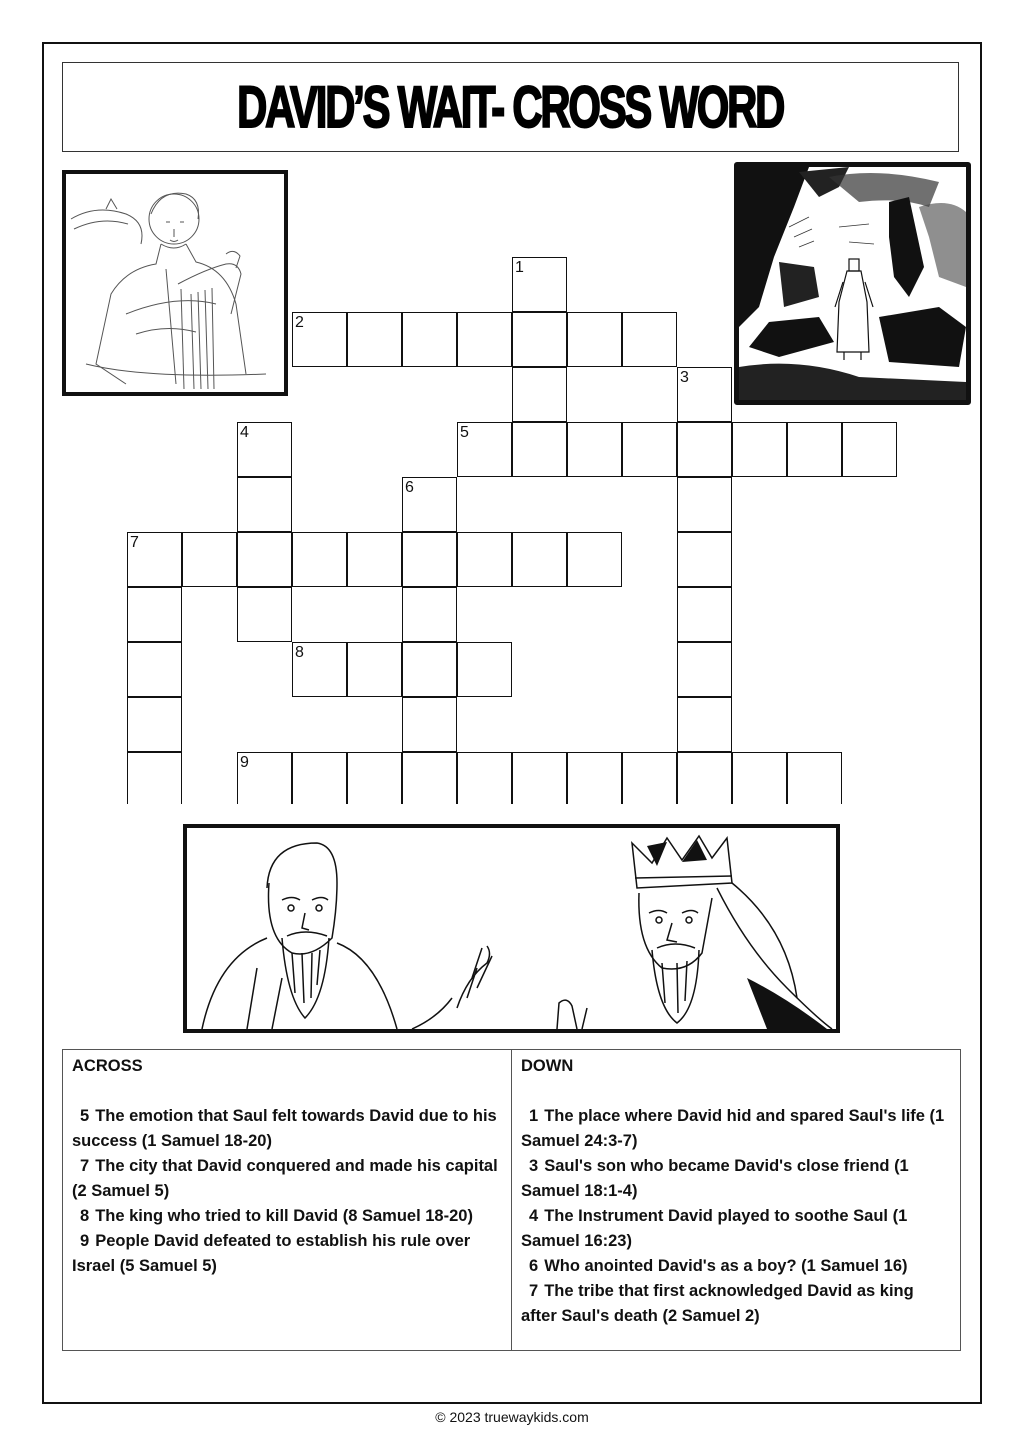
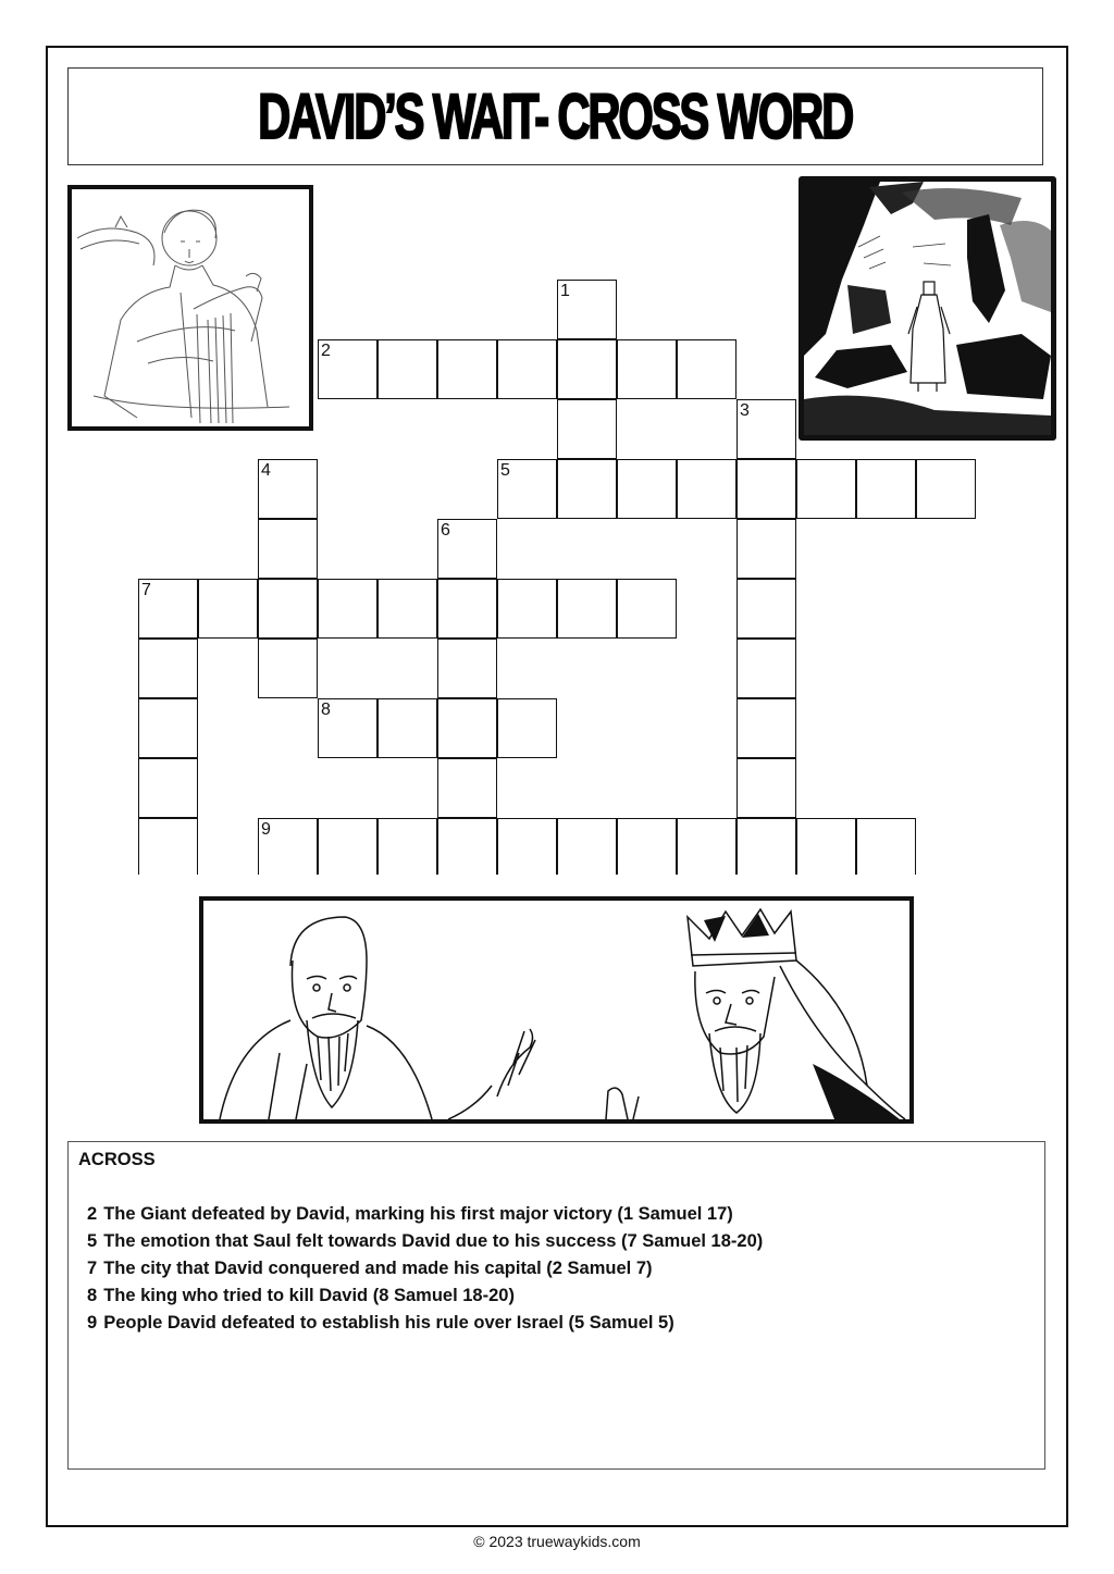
  DAVID’S WAIT- CROSS WORD
  1
  2
  3
  4
  5
  6
  7
  8
  9
  ACROSS
+ 2 The Giant defeated by David, marking his first major victory (1 Samuel 17)
- 5 The emotion that Saul felt towards David due to his success (1 Samuel 18-20)
+ 5 The emotion that Saul felt towards David due to his success (7 Samuel 18-20)
- 7 The city that David conquered and made his capital (2 Samuel 5)
+ 7 The city that David conquered and made his capital (2 Samuel 7)
  8 The king who tried to kill David (8 Samuel 18-20)
  9 People David defeated to establish his rule over Israel (5 Samuel 5)
- DOWN
- 1 The place where David hid and spared Saul's life (1 Samuel 24:3-7)
- 3 Saul's son who became David's close friend (1 Samuel 18:1-4)
- 4 The Instrument David played to soothe Saul (1 Samuel 16:23)
- 6 Who anointed David's as a boy? (1 Samuel 16)
- 7 The tribe that first acknowledged David as king after Saul's death (2 Samuel 2)
  © 2023 truewaykids.com
